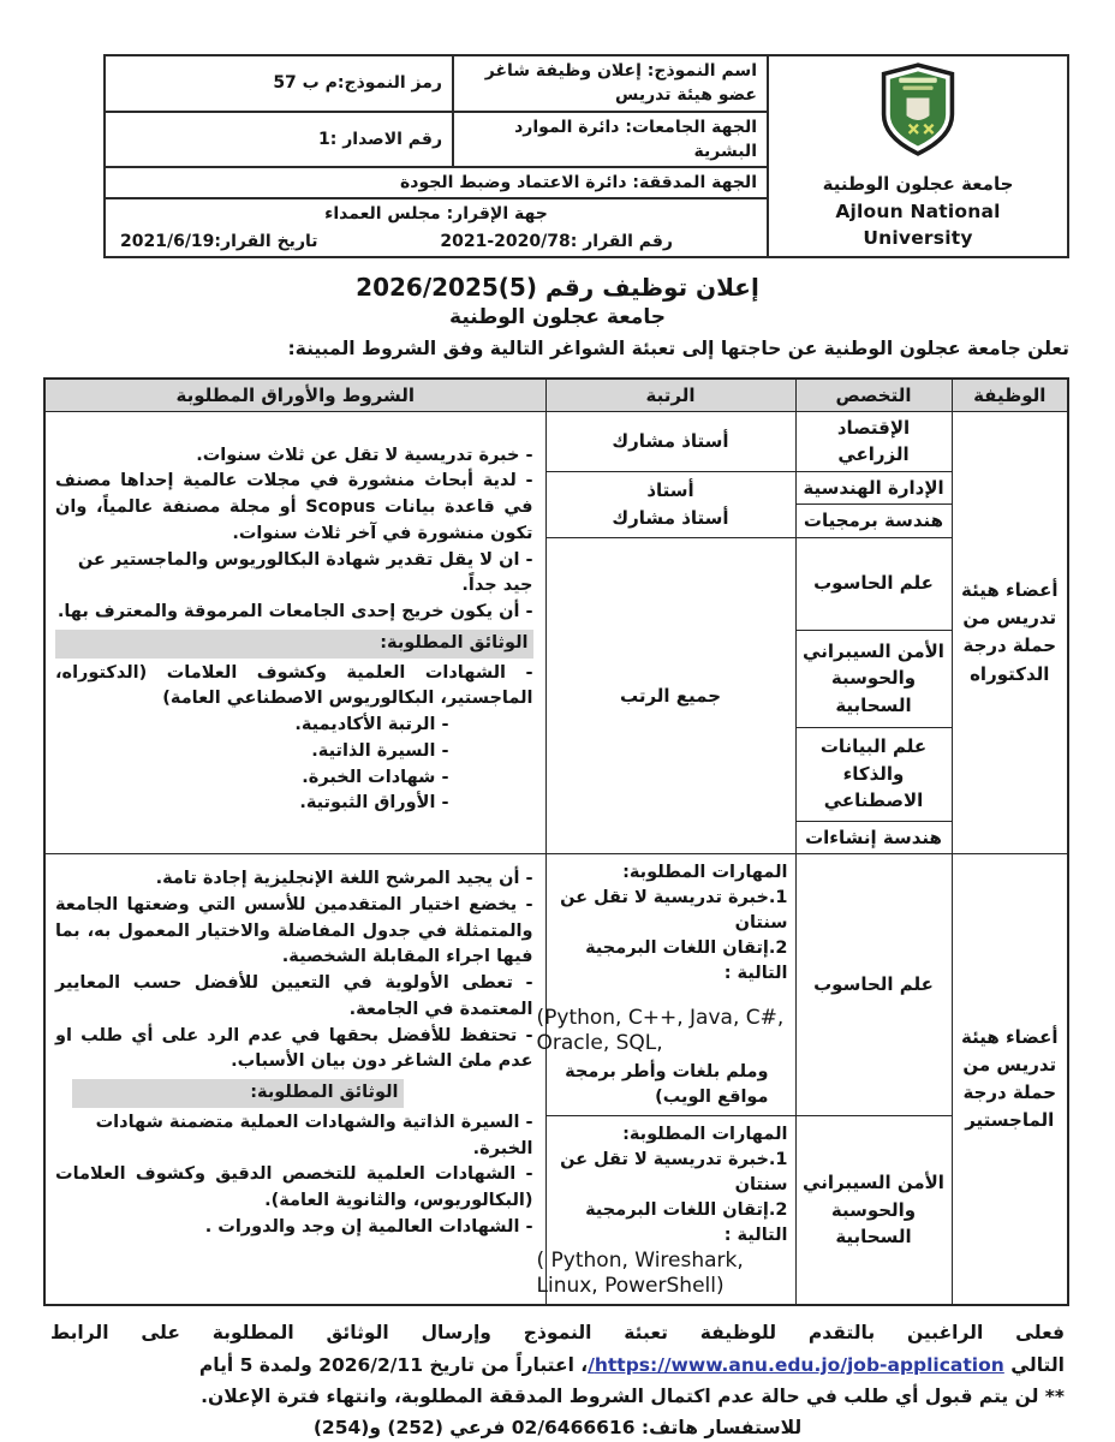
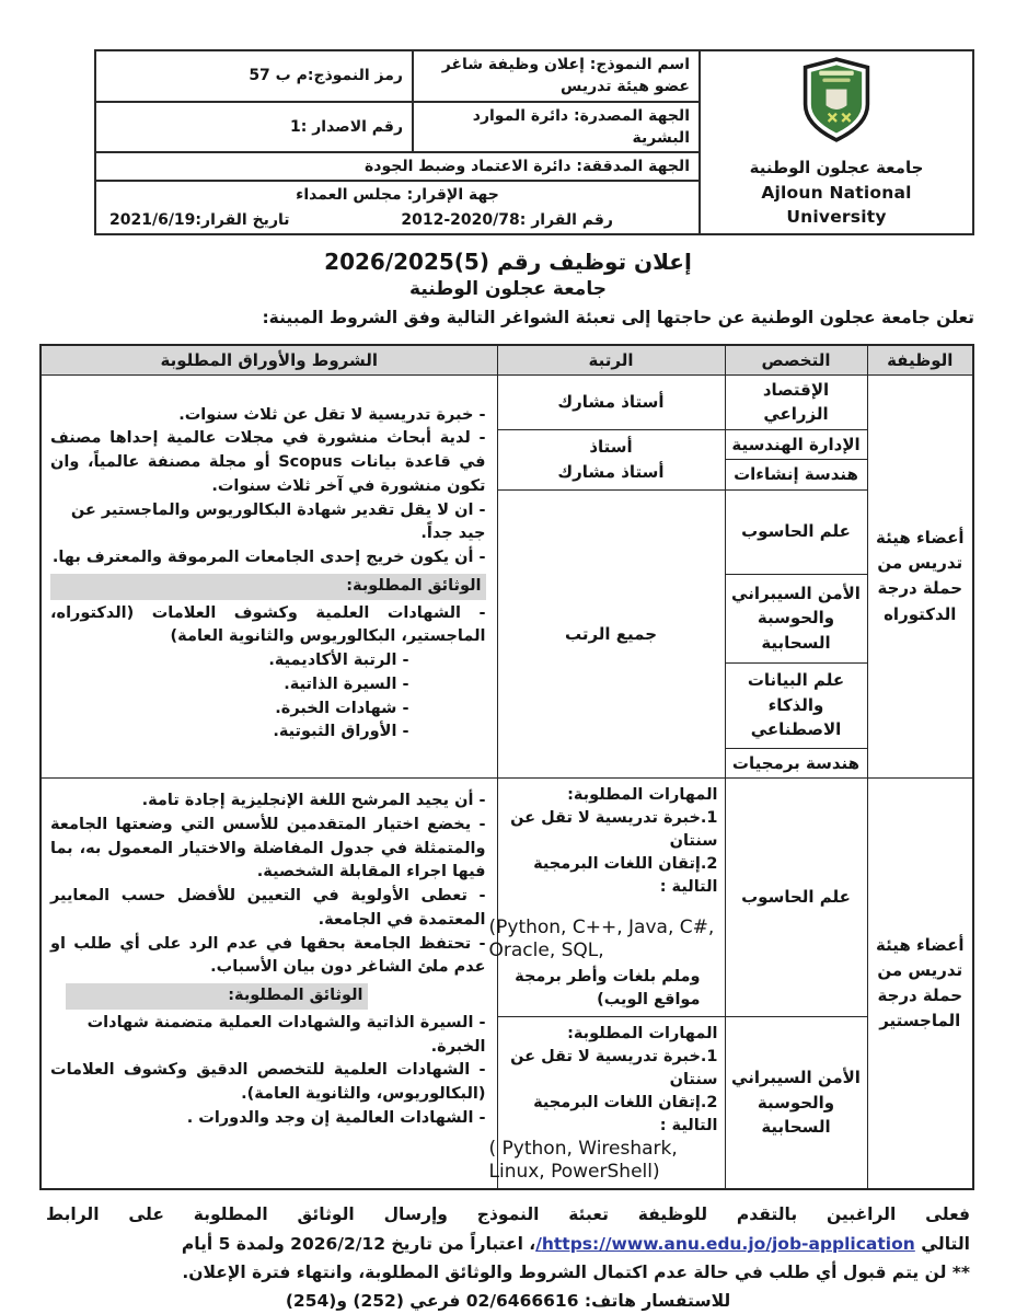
  جامعة عجلون الوطنية Ajloun National University	اسم النموذج: إعلان وظيفة شاغر عضو هيئة تدريس	رمز النموذج:م ب 57
- الجهة الجامعات: دائرة الموارد البشرية	رقم الاصدار :1
+ الجهة المصدرة: دائرة الموارد البشرية	رقم الاصدار :1
  الجهة المدققة: دائرة الاعتماد وضبط الجودة
- جهة الإقرار: مجلس العمداء رقم القرار :2021-2020/78 تاريخ القرار:2021/6/19
+ جهة الإقرار: مجلس العمداء رقم القرار :2012-2020/78 تاريخ القرار:2021/6/19
  إعلان توظيف رقم 2026/2025(5)
  جامعة عجلون الوطنية
  تعلن جامعة عجلون الوطنية عن حاجتها إلى تعبئة الشواغر التالية وفق الشروط المبينة:
  الوظيفة	التخصص	الرتبة	الشروط والأوراق المطلوبة
- أعضاء هيئة تدريس من حملة درجة الدكتوراه	الإقتصاد الزراعي	أستاذ مشارك	- خبرة تدريسية لا تقل عن ثلاث سنوات. - لدية أبحاث منشورة في مجلات عالمية إحداها مصنف في قاعدة بيانات Scopus أو مجلة مصنفة عالمياً، وان تكون منشورة في آخر ثلاث سنوات. - ان لا يقل تقدير شهادة البكالوريوس والماجستير عن جيد جداً. - أن يكون خريج إحدى الجامعات المرموقة والمعترف بها. الوثائق المطلوبة: - الشهادات العلمية وكشوف العلامات (الدكتوراه، الماجستير، البكالوريوس الاصطناعي العامة) - الرتبة الأكاديمية. - السيرة الذاتية. - شهادات الخبرة. - الأوراق الثبوتية.
+ أعضاء هيئة تدريس من حملة درجة الدكتوراه	الإقتصاد الزراعي	أستاذ مشارك	- خبرة تدريسية لا تقل عن ثلاث سنوات. - لدية أبحاث منشورة في مجلات عالمية إحداها مصنف في قاعدة بيانات Scopus أو مجلة مصنفة عالمياً، وان تكون منشورة في آخر ثلاث سنوات. - ان لا يقل تقدير شهادة البكالوريوس والماجستير عن جيد جداً. - أن يكون خريج إحدى الجامعات المرموقة والمعترف بها. الوثائق المطلوبة: - الشهادات العلمية وكشوف العلامات (الدكتوراه، الماجستير، البكالوريوس والثانوية العامة) - الرتبة الأكاديمية. - السيرة الذاتية. - شهادات الخبرة. - الأوراق الثبوتية.
  الإدارة الهندسية	أستاذ أستاذ مشارك
- هندسة برمجيات
+ هندسة إنشاءات
  علم الحاسوب	جميع الرتب
  الأمن السيبراني والحوسبة السحابية
  علم البيانات والذكاء الاصطناعي
- هندسة إنشاءات
+ هندسة برمجيات
- أعضاء هيئة تدريس من حملة درجة الماجستير	علم الحاسوب	المهارات المطلوبة: 1.خبرة تدريسية لا تقل عن سنتان 2.إتقان اللغات البرمجية التالية : (Python, C++, Java, C#, Oracle, SQL, وملم بلغات وأطر برمجة مواقع الويب)	- أن يجيد المرشح اللغة الإنجليزية إجادة تامة. - يخضع اختيار المتقدمين للأسس التي وضعتها الجامعة والمتمثلة في جدول المفاضلة والاختيار المعمول به، بما فيها اجراء المقابلة الشخصية. - تعطى الأولوية في التعيين للأفضل حسب المعايير المعتمدة في الجامعة. - تحتفظ للأفضل بحقها في عدم الرد على أي طلب او عدم ملئ الشاغر دون بيان الأسباب. الوثائق المطلوبة: - السيرة الذاتية والشهادات العملية متضمنة شهادات الخبرة. - الشهادات العلمية للتخصص الدقيق وكشوف العلامات (البكالوريوس، والثانوية العامة). - الشهادات العالمية إن وجد والدورات .
+ أعضاء هيئة تدريس من حملة درجة الماجستير	علم الحاسوب	المهارات المطلوبة: 1.خبرة تدريسية لا تقل عن سنتان 2.إتقان اللغات البرمجية التالية : (Python, C++, Java, C#, Oracle, SQL, وملم بلغات وأطر برمجة مواقع الويب)	- أن يجيد المرشح اللغة الإنجليزية إجادة تامة. - يخضع اختيار المتقدمين للأسس التي وضعتها الجامعة والمتمثلة في جدول المفاضلة والاختيار المعمول به، بما فيها اجراء المقابلة الشخصية. - تعطى الأولوية في التعيين للأفضل حسب المعايير المعتمدة في الجامعة. - تحتفظ الجامعة بحقها في عدم الرد على أي طلب او عدم ملئ الشاغر دون بيان الأسباب. الوثائق المطلوبة: - السيرة الذاتية والشهادات العملية متضمنة شهادات الخبرة. - الشهادات العلمية للتخصص الدقيق وكشوف العلامات (البكالوريوس، والثانوية العامة). - الشهادات العالمية إن وجد والدورات .
  الأمن السيبراني والحوسبة السحابية	المهارات المطلوبة: 1.خبرة تدريسية لا تقل عن سنتان 2.إتقان اللغات البرمجية التالية : ( Python, Wireshark, Linux, PowerShell)
  فعلى الراغبين بالتقدم للوظيفة تعبئة النموذج وإرسال الوثائق المطلوبة على الرابط
- التالي https://www.anu.edu.jo/job-application/، اعتباراً من تاريخ 2026/2/11 ولمدة 5 أيام
+ التالي https://www.anu.edu.jo/job-application/، اعتباراً من تاريخ 2026/2/12 ولمدة 5 أيام
- ** لن يتم قبول أي طلب في حالة عدم اكتمال الشروط المدققة المطلوبة، وانتهاء فترة الإعلان.
+ ** لن يتم قبول أي طلب في حالة عدم اكتمال الشروط والوثائق المطلوبة، وانتهاء فترة الإعلان.
  للاستفسار هاتف: 02/6466616 فرعي (252) و(254)
